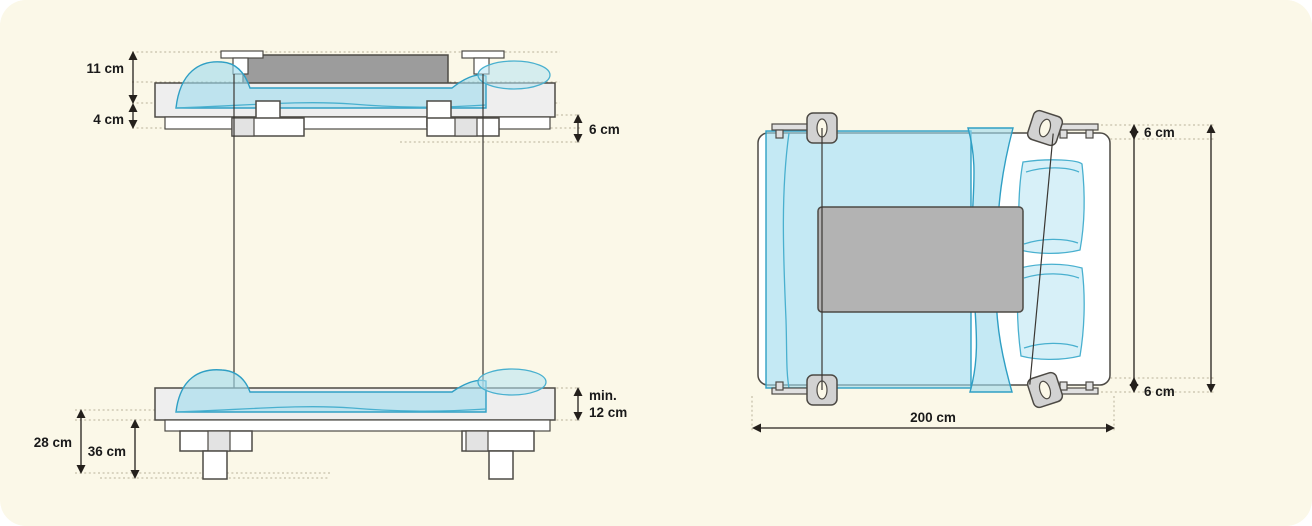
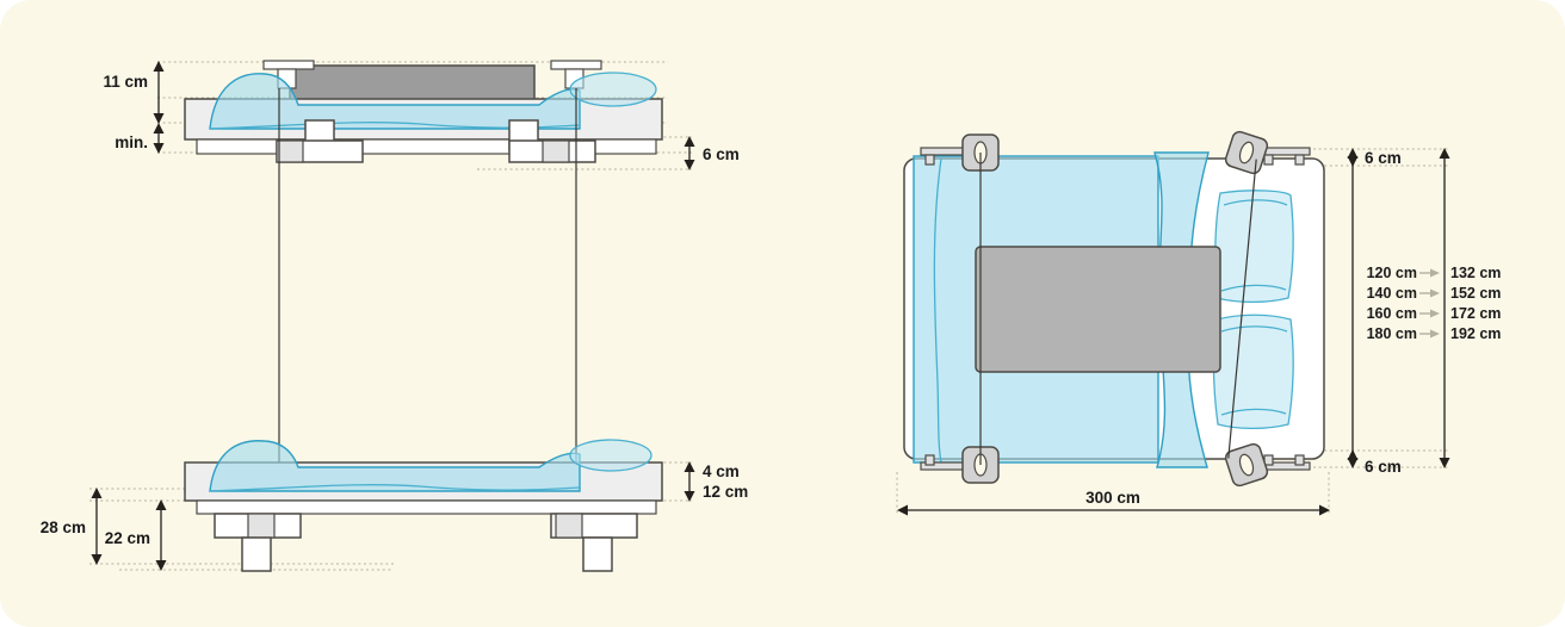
  11 cm
- 4 cm
+ min.
  6 cm
- min.
+ 4 cm
  12 cm
  28 cm
- 36 cm
+ 22 cm
  6 cm
  6 cm
+ 120 cm
+ 140 cm
+ 160 cm
+ 180 cm
+ 132 cm
+ 152 cm
+ 172 cm
+ 192 cm
- 200 cm
+ 300 cm
